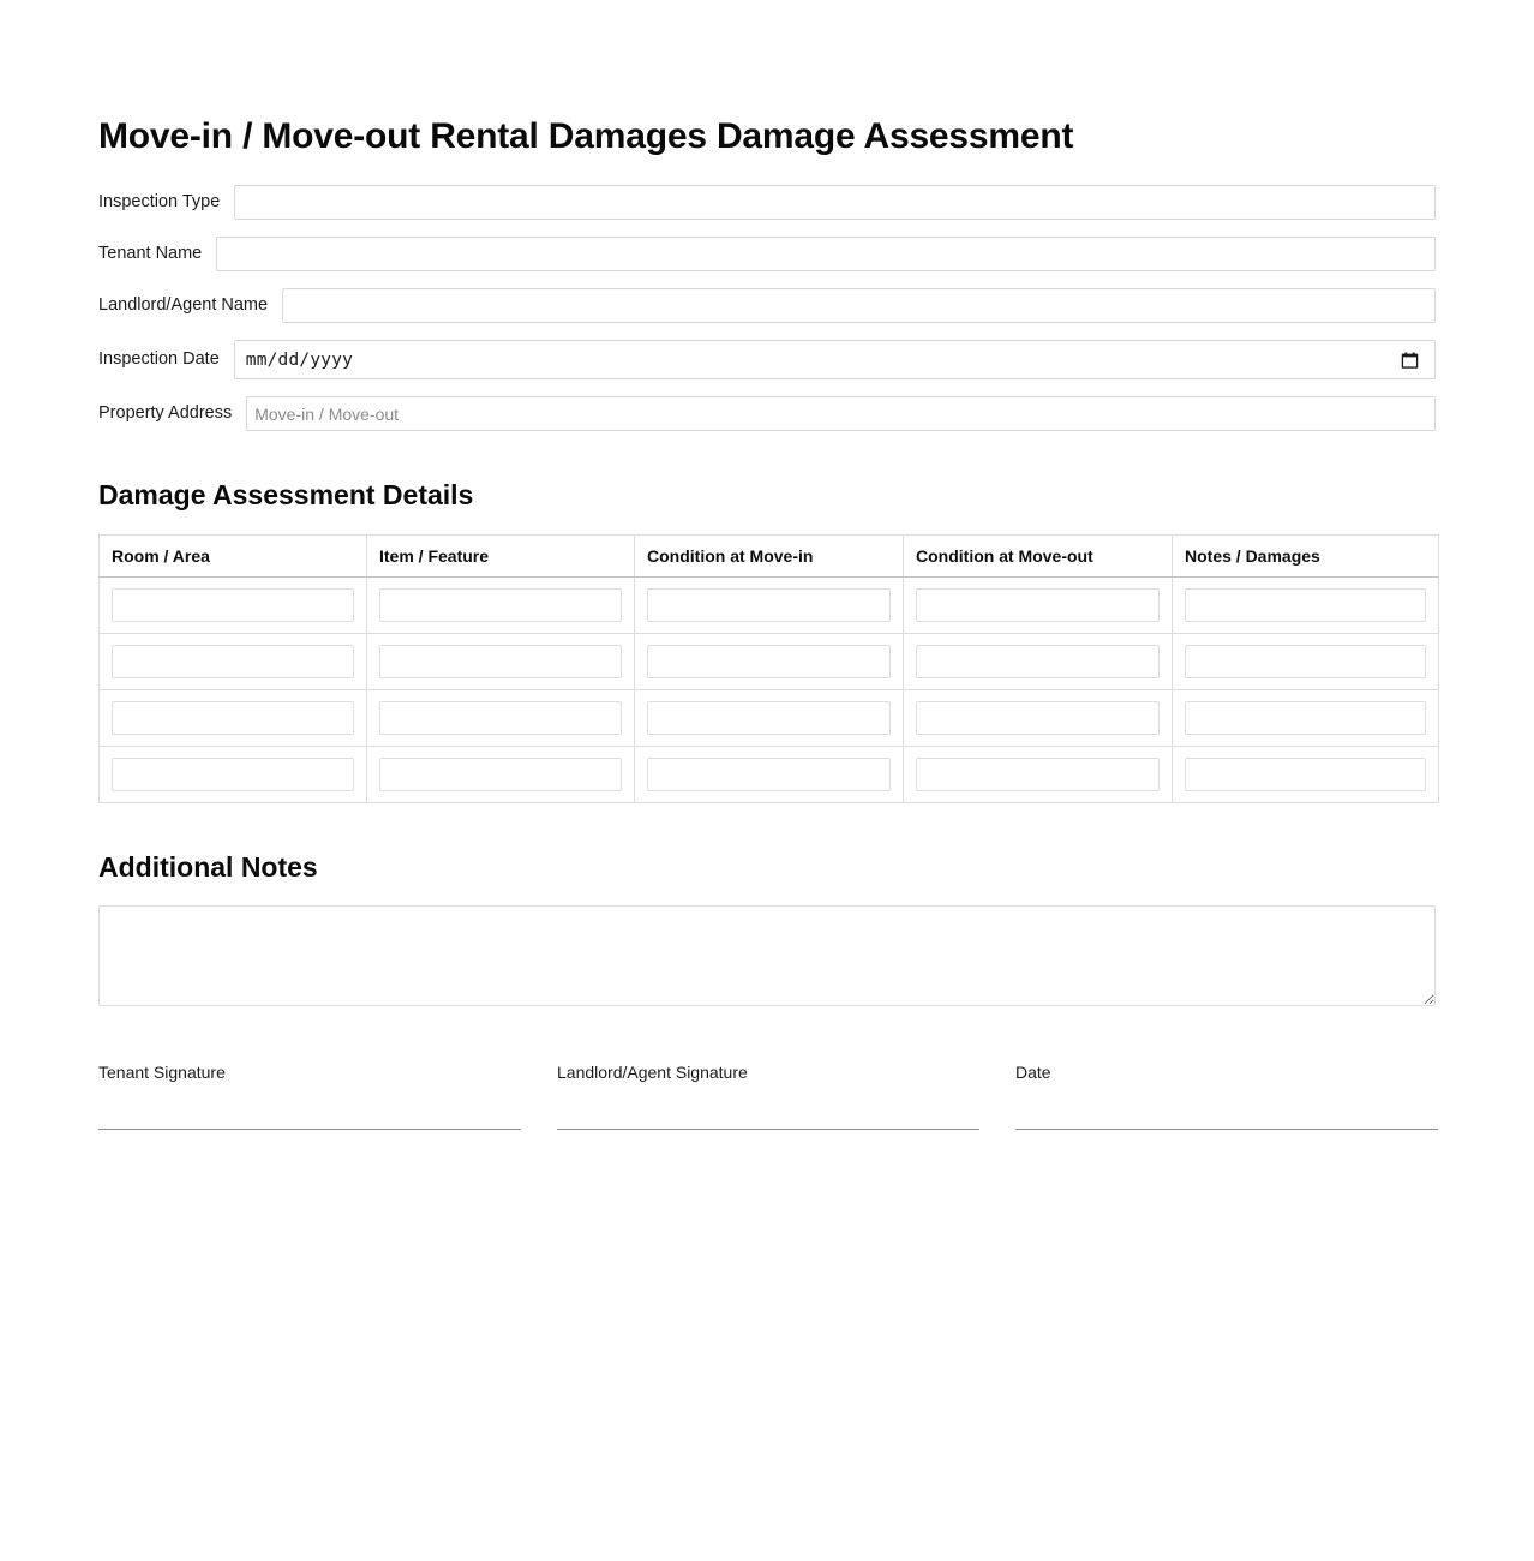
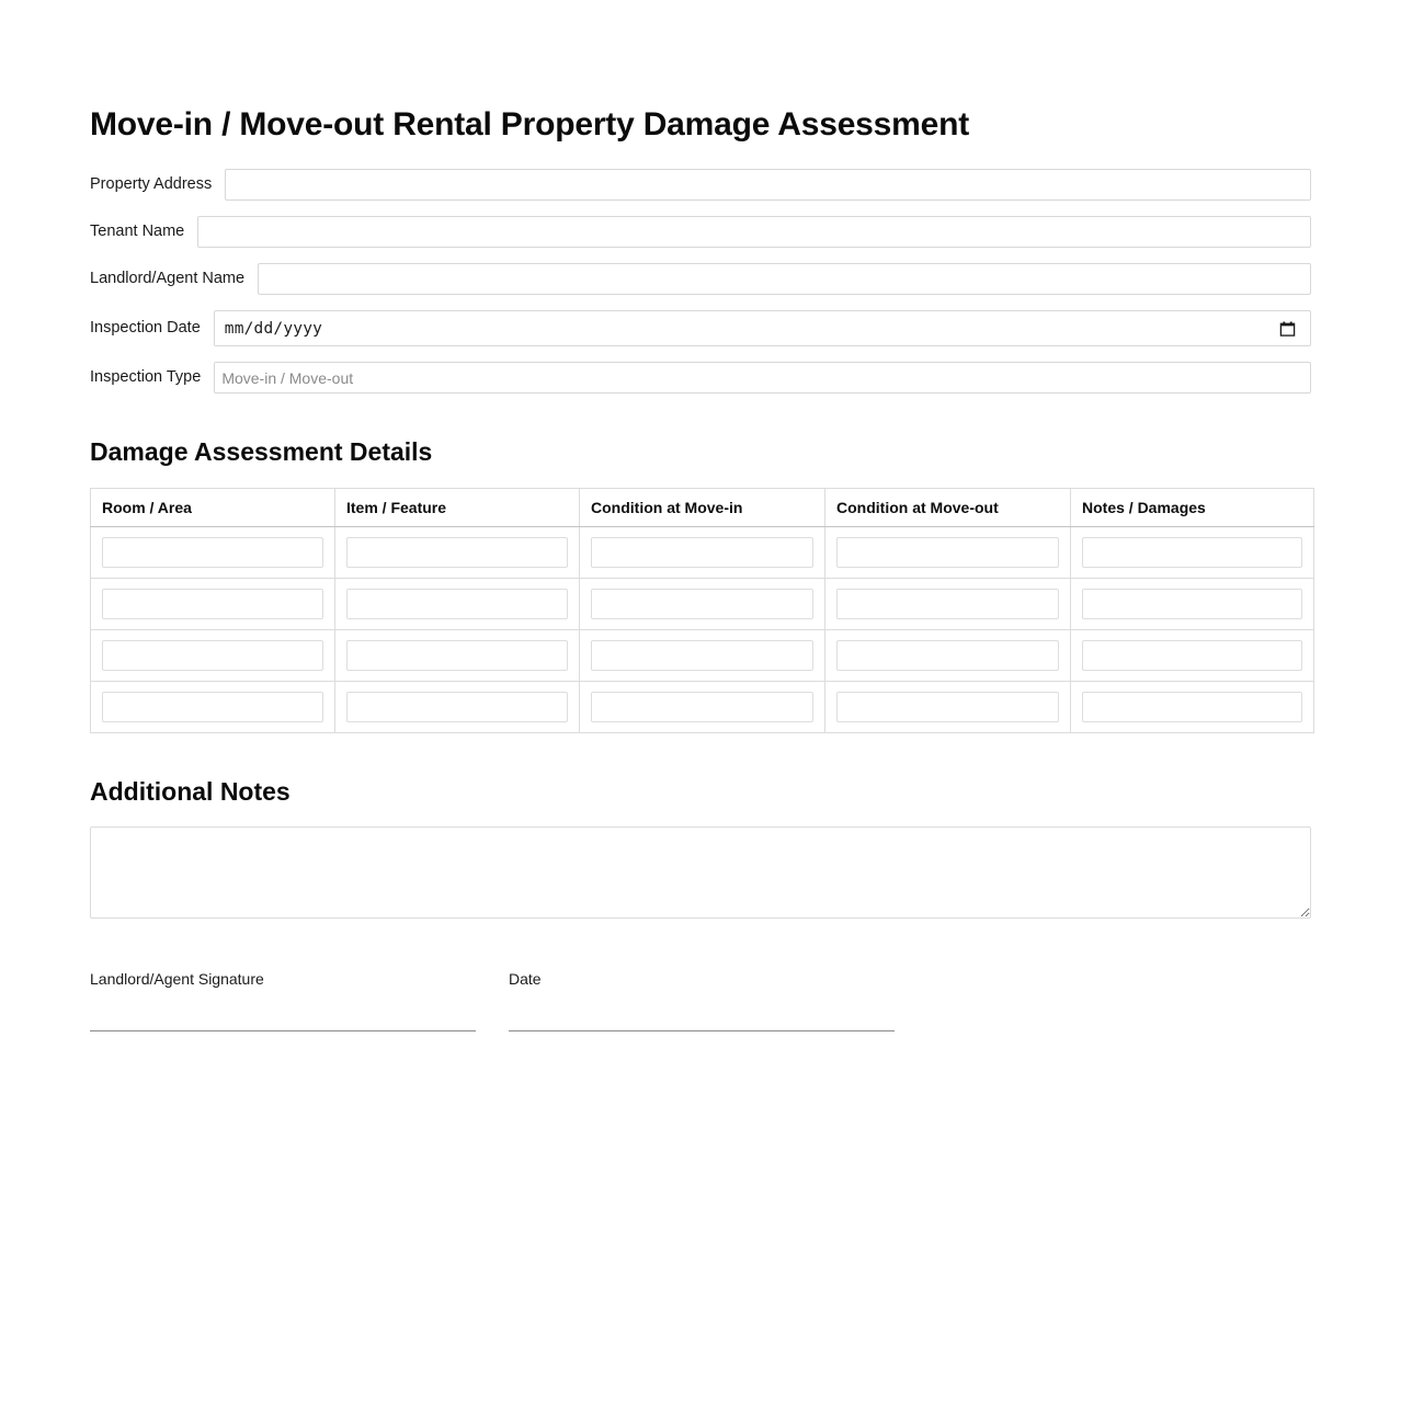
- Move-in / Move-out Rental Damages Damage Assessment
+ Move-in / Move-out Rental Property Damage Assessment
- Inspection Type
+ Property Address
  Tenant Name
  Landlord/Agent Name
  Inspection Date
  mm/dd/yyyy
- Property Address
+ Inspection Type
  Move-in / Move-out
  Damage Assessment Details
  Room / Area	Item / Feature	Condition at Move-in	Condition at Move-out	Notes / Damages
  Additional Notes
- Tenant Signature
  Landlord/Agent Signature
  Date
